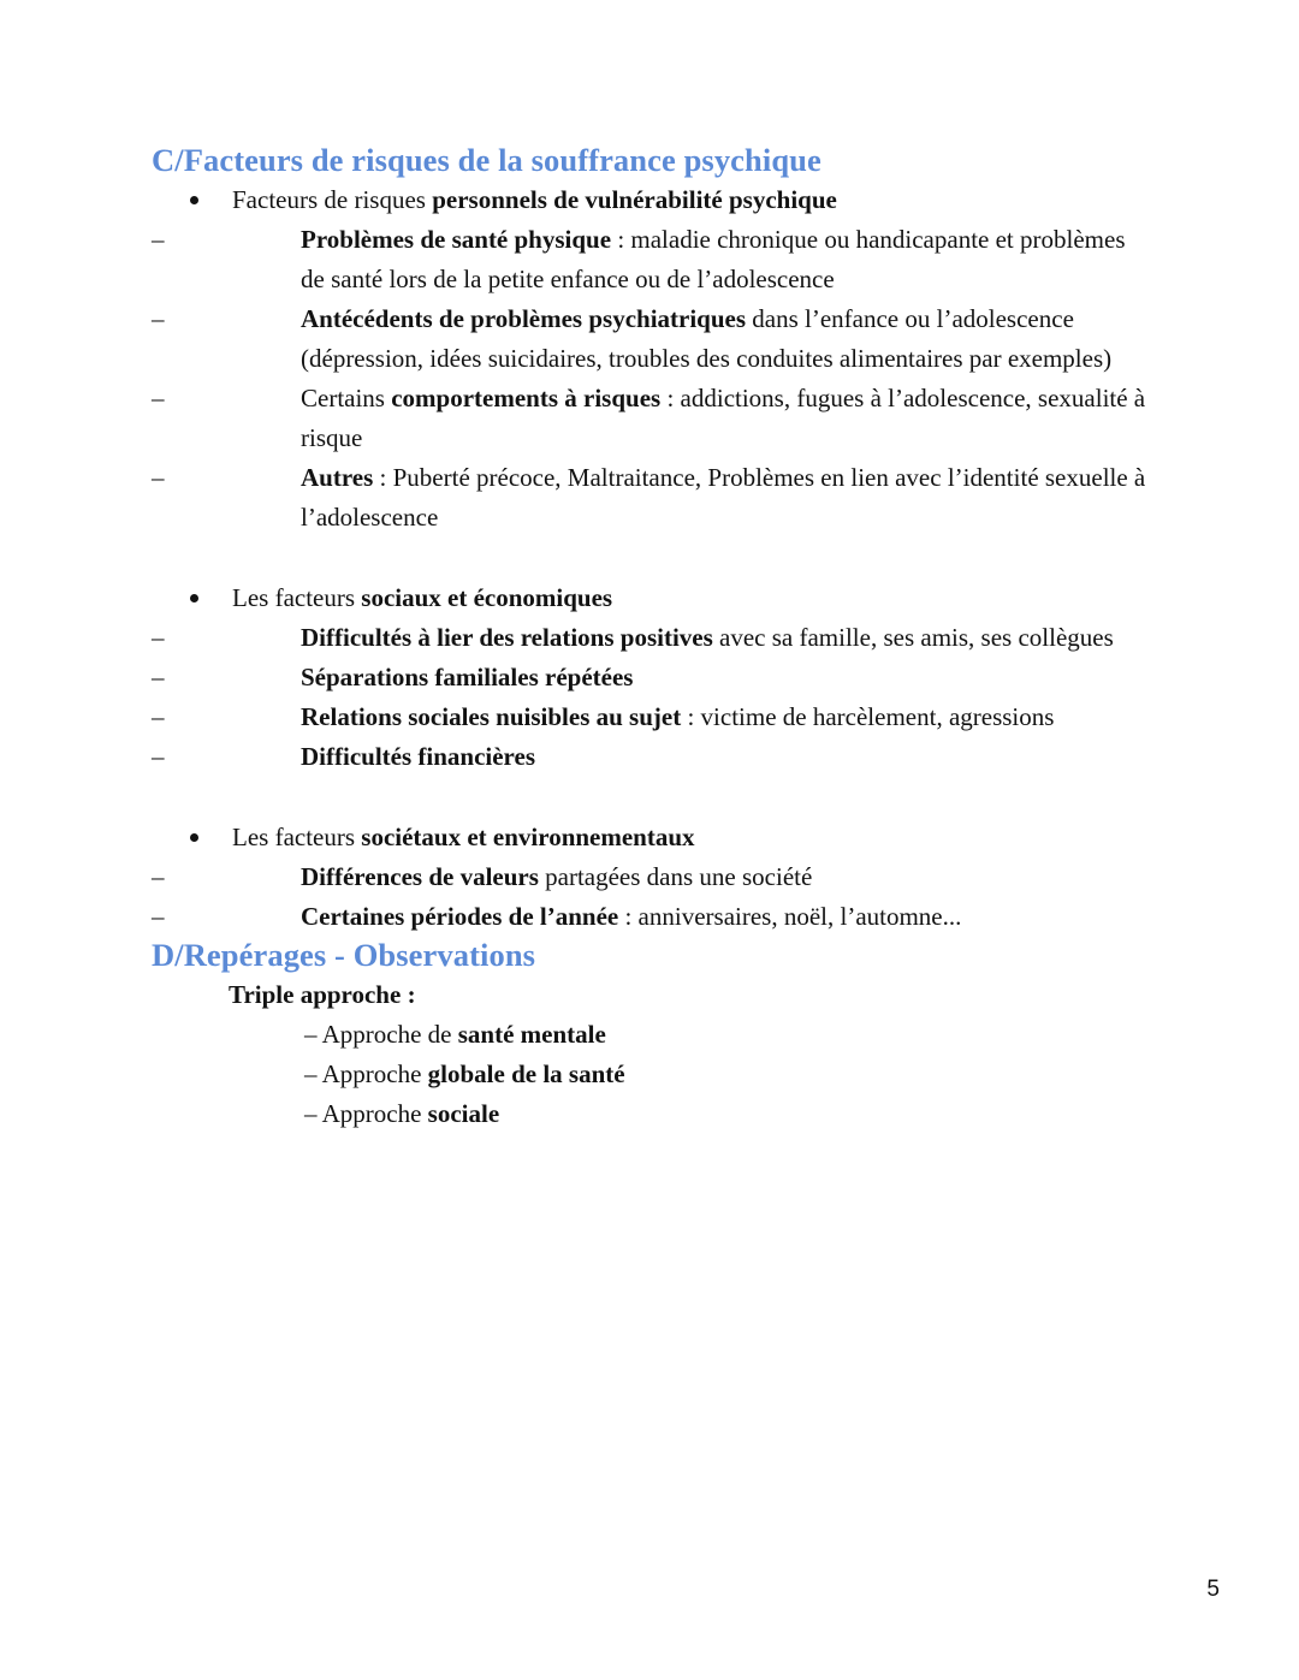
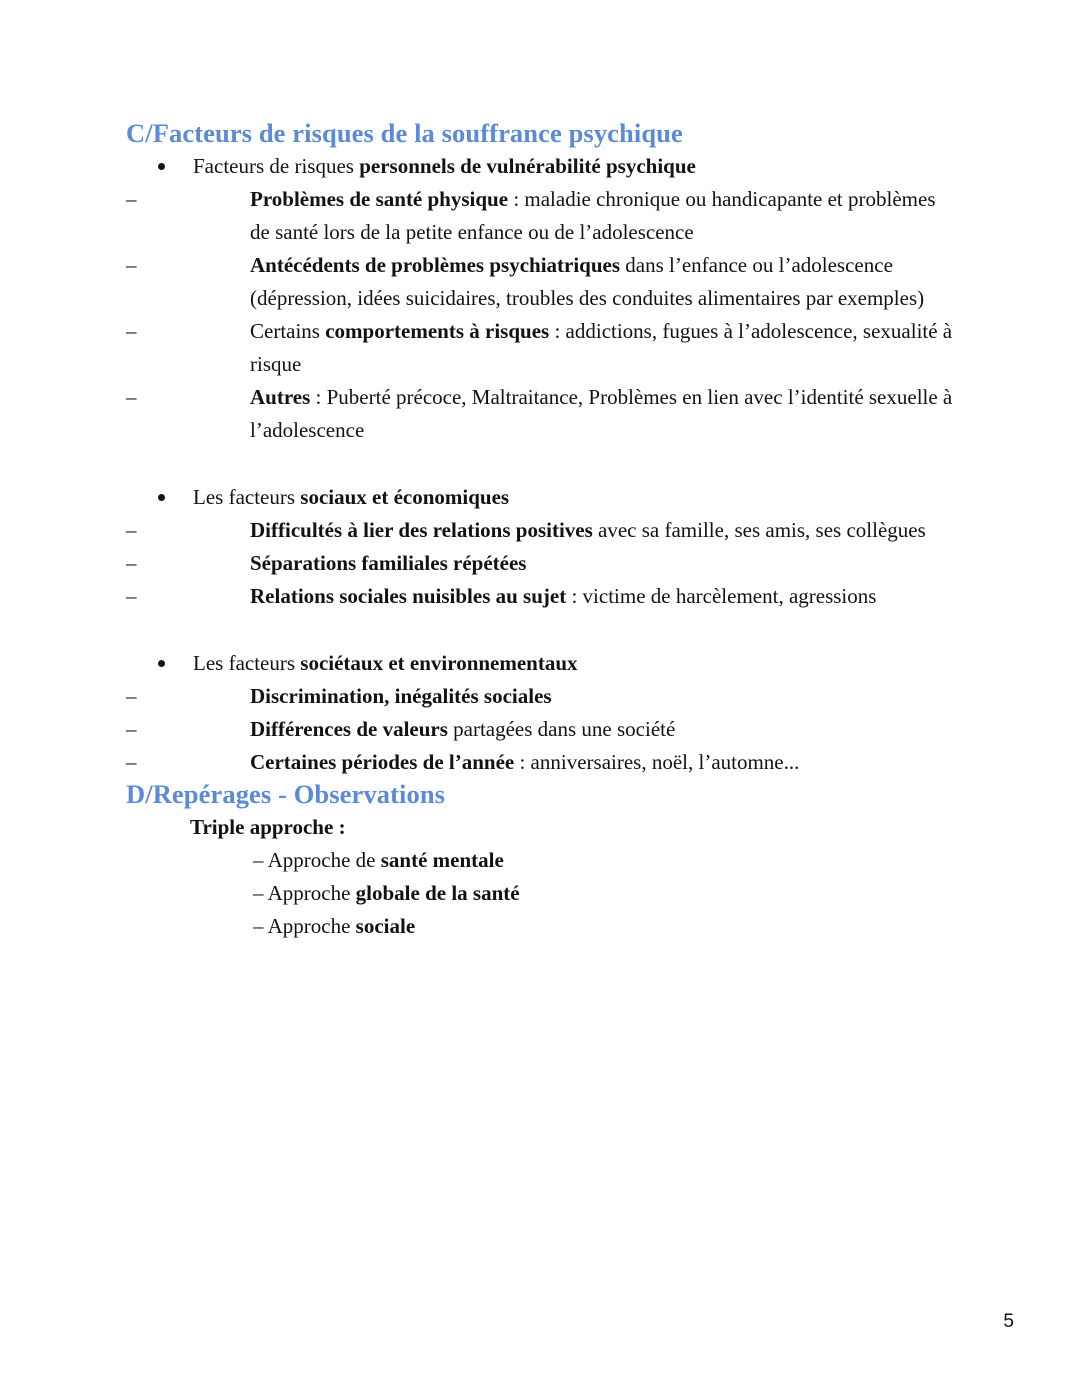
  C/Facteurs de risques de la souffrance psychique
  Facteurs de risques personnels de vulnérabilité psychique
  – Problèmes de santé physique : maladie chronique ou handicapante et problèmes de santé lors de la petite enfance ou de l’adolescence
  – Antécédents de problèmes psychiatriques dans l’enfance ou l’adolescence (dépression, idées suicidaires, troubles des conduites alimentaires par exemples)
  – Certains comportements à risques : addictions, fugues à l’adolescence, sexualité à risque
  – Autres : Puberté précoce, Maltraitance, Problèmes en lien avec l’identité sexuelle à l’adolescence
  Les facteurs sociaux et économiques
  – Difficultés à lier des relations positives avec sa famille, ses amis, ses collègues
  – Séparations familiales répétées
  – Relations sociales nuisibles au sujet : victime de harcèlement, agressions
- – Difficultés financières
  Les facteurs sociétaux et environnementaux
+ – Discrimination, inégalités sociales
  – Différences de valeurs partagées dans une société
  – Certaines périodes de l’année : anniversaires, noël, l’automne...
  D/Repérages - Observations
  Triple approche :
  – Approche de santé mentale
  – Approche globale de la santé
  – Approche sociale
  5
